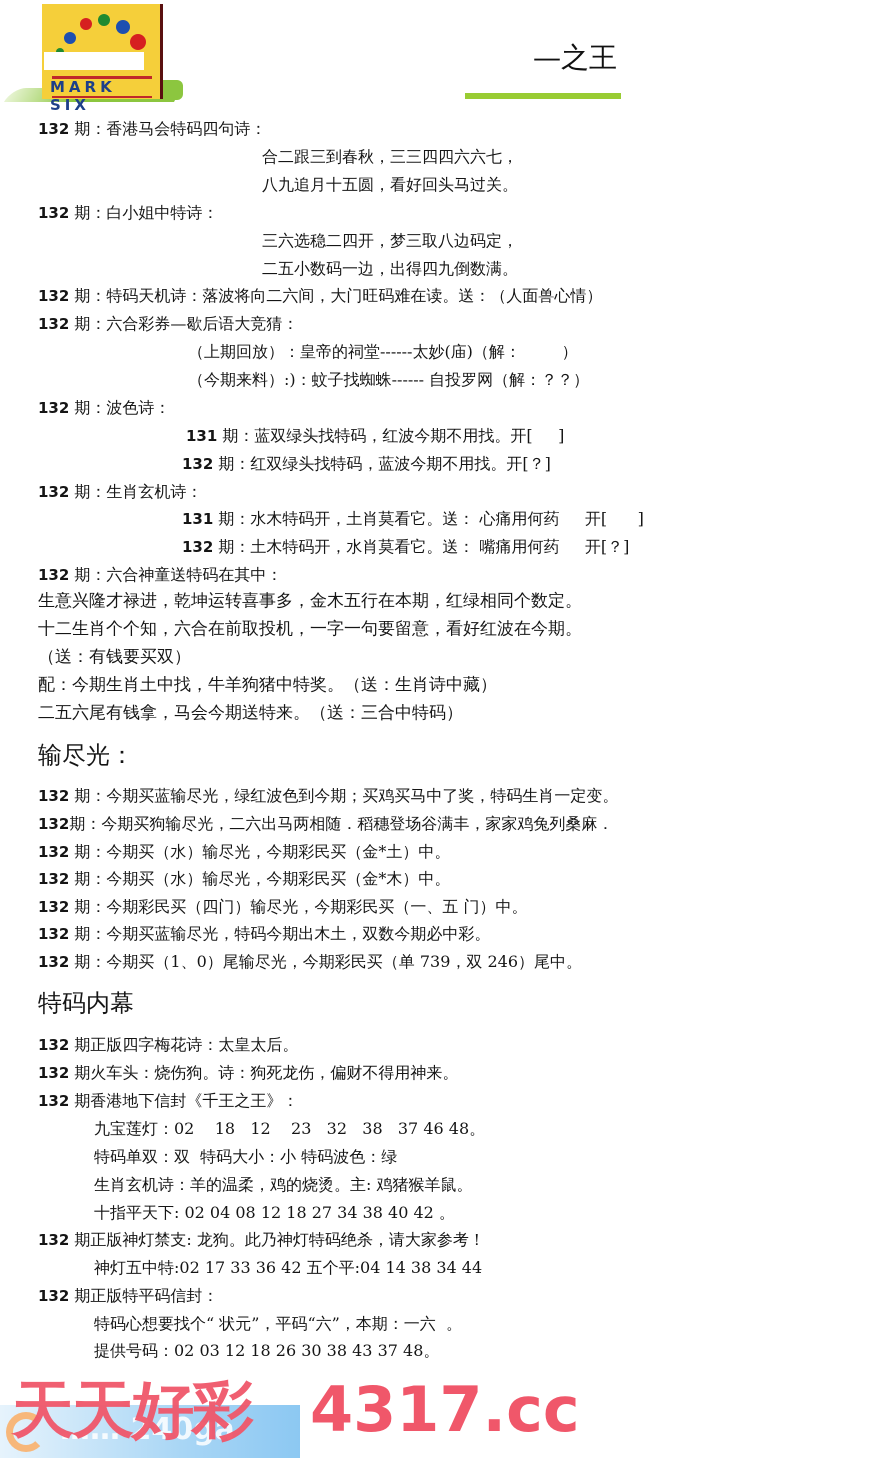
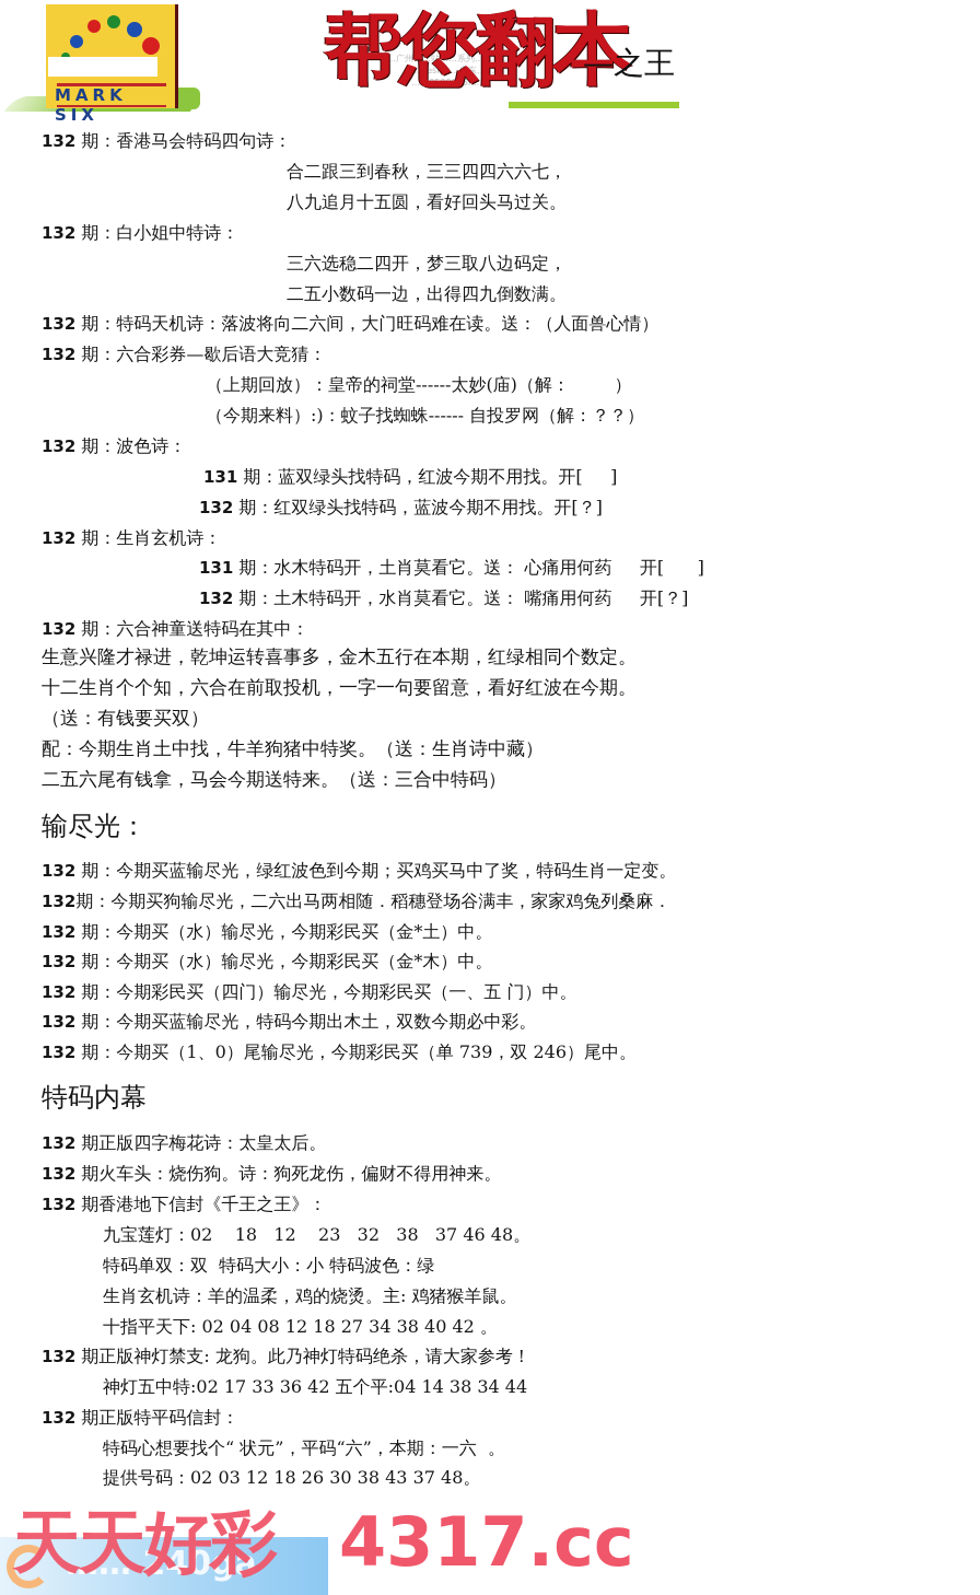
  MARK SIX
+ ……广州……站……系列……名……
+ ……Desk……广东……
+ ……0500066……
+ 帮您翻本
  —之王
  132 期：香港马会特码四句诗：
  合二跟三到春秋，三三四四六六七，
  八九追月十五圆，看好回头马过关。
  132 期：白小姐中特诗：
  三六选稳二四开，梦三取八边码定，
  二五小数码一边，出得四九倒数满。
  132 期：特码天机诗：落波将向二六间，大门旺码难在读。送：（人面兽心情）
  132 期：六合彩券—歇后语大竞猜：
  （上期回放）：皇帝的祠堂------太妙(庙)（解： ）
  （今期来料）:)：蚊子找蜘蛛------ 自投罗网（解：？？）
  132 期：波色诗：
  131 期：蓝双绿头找特码，红波今期不用找。开[ ]
  132 期：红双绿头找特码，蓝波今期不用找。开[？]
  132 期：生肖玄机诗：
  131 期：水木特码开，土肖莫看它。送： 心痛用何药 开[ ]
  132 期：土木特码开，水肖莫看它。送： 嘴痛用何药 开[？]
  132 期：六合神童送特码在其中：
  生意兴隆才禄进，乾坤运转喜事多，金木五行在本期，红绿相同个数定。
  十二生肖个个知，六合在前取投机，一字一句要留意，看好红波在今期。
  （送：有钱要买双）
  配：今期生肖土中找，牛羊狗猪中特奖。（送：生肖诗中藏）
  二五六尾有钱拿，马会今期送特来。（送：三合中特码）
  输尽光：
  132 期：今期买蓝输尽光，绿红波色到今期；买鸡买马中了奖，特码生肖一定变。
  132期：今期买狗输尽光，二六出马两相随．稻穗登场谷满丰，家家鸡兔列桑麻．
  132 期：今期买（水）输尽光，今期彩民买（金*土）中。
  132 期：今期买（水）输尽光，今期彩民买（金*木）中。
  132 期：今期彩民买（四门）输尽光，今期彩民买（一、五 门）中。
  132 期：今期买蓝输尽光，特码今期出木土，双数今期必中彩。
  132 期：今期买（1、0）尾输尽光，今期彩民买（单 739，双 246）尾中。
  特码内幕
  132 期正版四字梅花诗：太皇太后。
  132 期火车头：烧伤狗。诗：狗死龙伤，偏财不得用神来。
  132 期香港地下信封《千王之王》：
  九宝莲灯：02 18 12 23 32 38 37 46 48。
  特码单双：双 特码大小：小 特码波色：绿
  生肖玄机诗：羊的温柔，鸡的烧烫。主: 鸡猪猴羊鼠。
  十指平天下: 02 04 08 12 18 27 34 38 40 42 。
  132 期正版神灯禁支: 龙狗。此乃神灯特码绝杀，请大家参考！
  神灯五中特:02 17 33 36 42 五个平:04 14 38 34 44
  132 期正版特平码信封：
  特码心想要找个“ 状元”，平码“六”，本期：一六 。
  提供号码：02 03 12 18 26 30 38 43 37 48。
  …… 240ga
  天天好彩
  4317.cc
